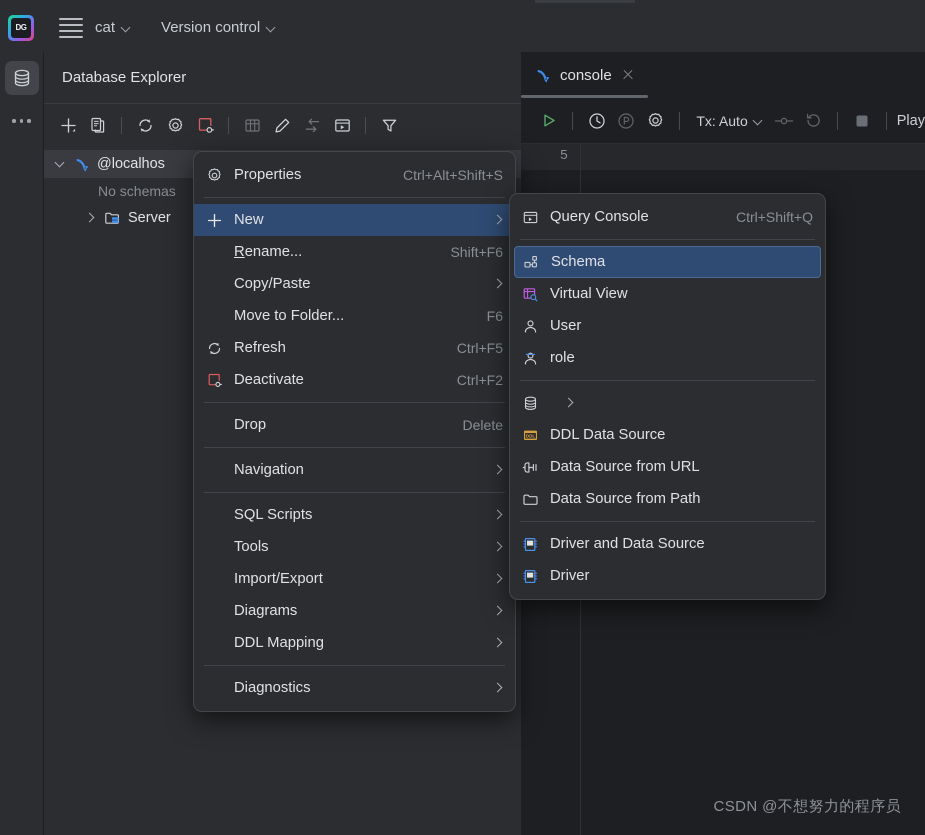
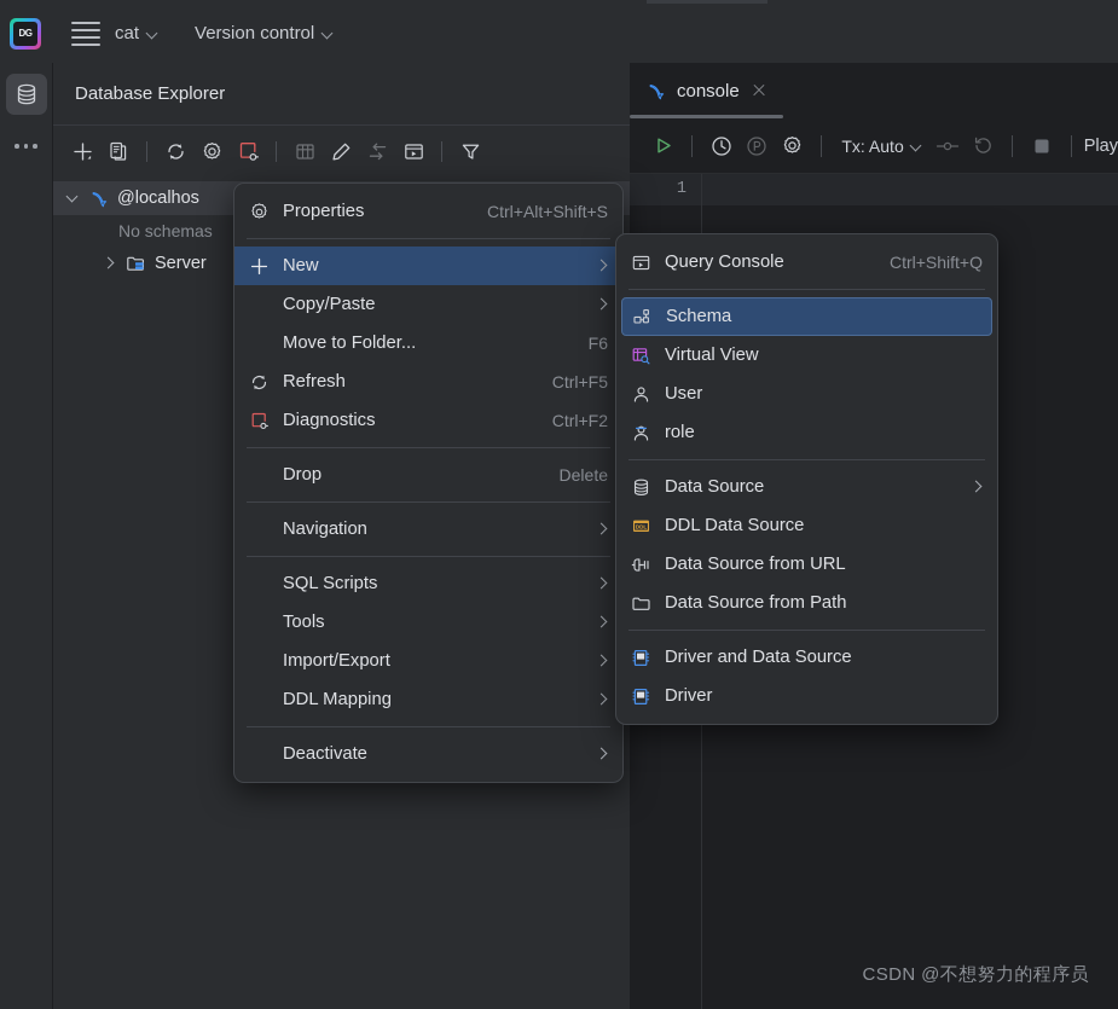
  DG
  cat
  Version control
  Database Explorer
  @localhos
  No schemas
  Server
  console
  Tx: Auto
  Play
- 5
+ 1
  Properties
  Ctrl+Alt+Shift+S
  New
- Rename...
- Shift+F6
  Copy/Paste
  Move to Folder...
  F6
  Refresh
  Ctrl+F5
- Deactivate
+ Diagnostics
  Ctrl+F2
  Drop
  Delete
  Navigation
  SQL Scripts
  Tools
  Import/Export
- Diagrams
  DDL Mapping
- Diagnostics
+ Deactivate
  Query Console
  Ctrl+Shift+Q
  Schema
  Virtual View
  User
  role
+ Data Source
  DDL Data Source
  Data Source from URL
  Data Source from Path
  Driver and Data Source
  Driver
  CSDN @不想努力的程序员
